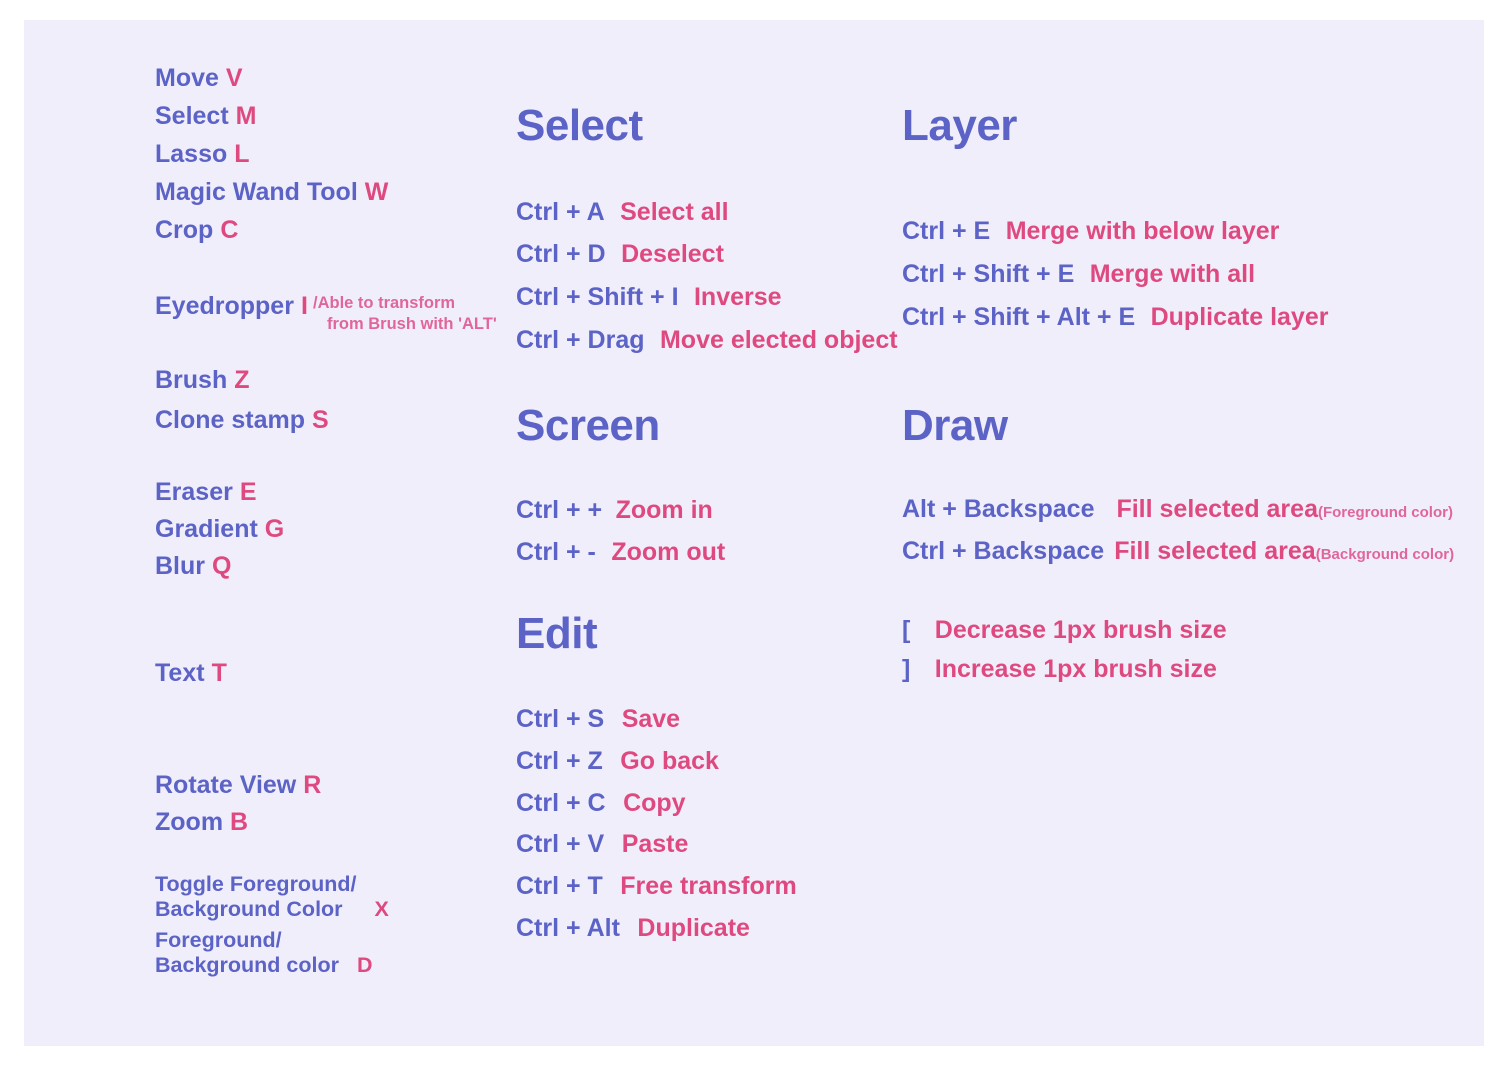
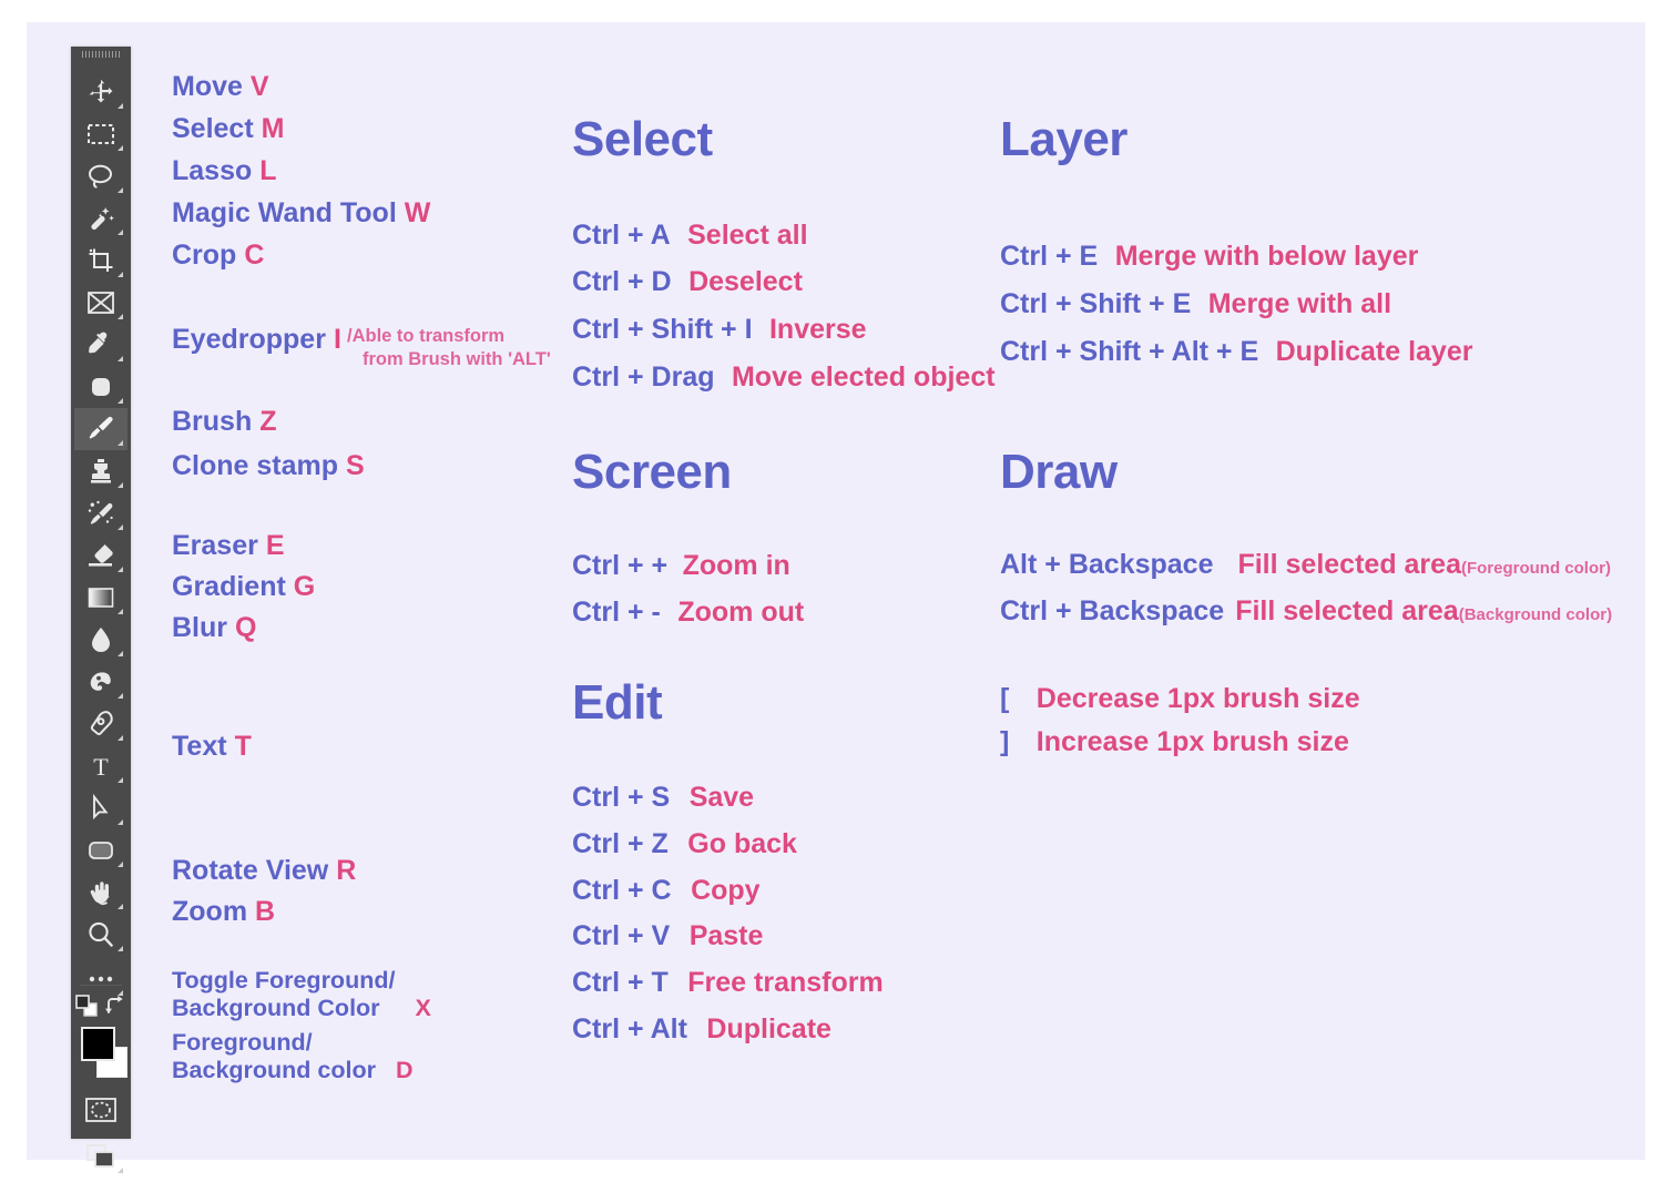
+ T
  Move V
  Select M
  Lasso L
  Magic Wand Tool W
  Crop C
  Eyedropper I
  /Able to transform
  from Brush with 'ALT'
  Brush Z
  Clone stamp S
  Eraser E
  Gradient G
  Blur Q
  Text T
  Rotate View R
  Zoom B
  Toggle Foreground/
  Background Color
  X
  Foreground/
  Background color
  D
  Select
  Ctrl + A Select all
  Ctrl + D Deselect
  Ctrl + Shift + I Inverse
  Ctrl + Drag Move elected object
  Screen
  Ctrl + + Zoom in
  Ctrl + - Zoom out
  Edit
  Ctrl + S Save
  Ctrl + Z Go back
  Ctrl + C Copy
  Ctrl + V Paste
  Ctrl + T Free transform
  Ctrl + Alt Duplicate
  Layer
  Ctrl + E Merge with below layer
  Ctrl + Shift + E Merge with all
  Ctrl + Shift + Alt + E Duplicate layer
  Draw
  Alt + Backspace
  Fill selected area
  (Foreground color)
  Ctrl + Backspace
  Fill selected area
  (Background color)
  [ Decrease 1px brush size
  ] Increase 1px brush size
